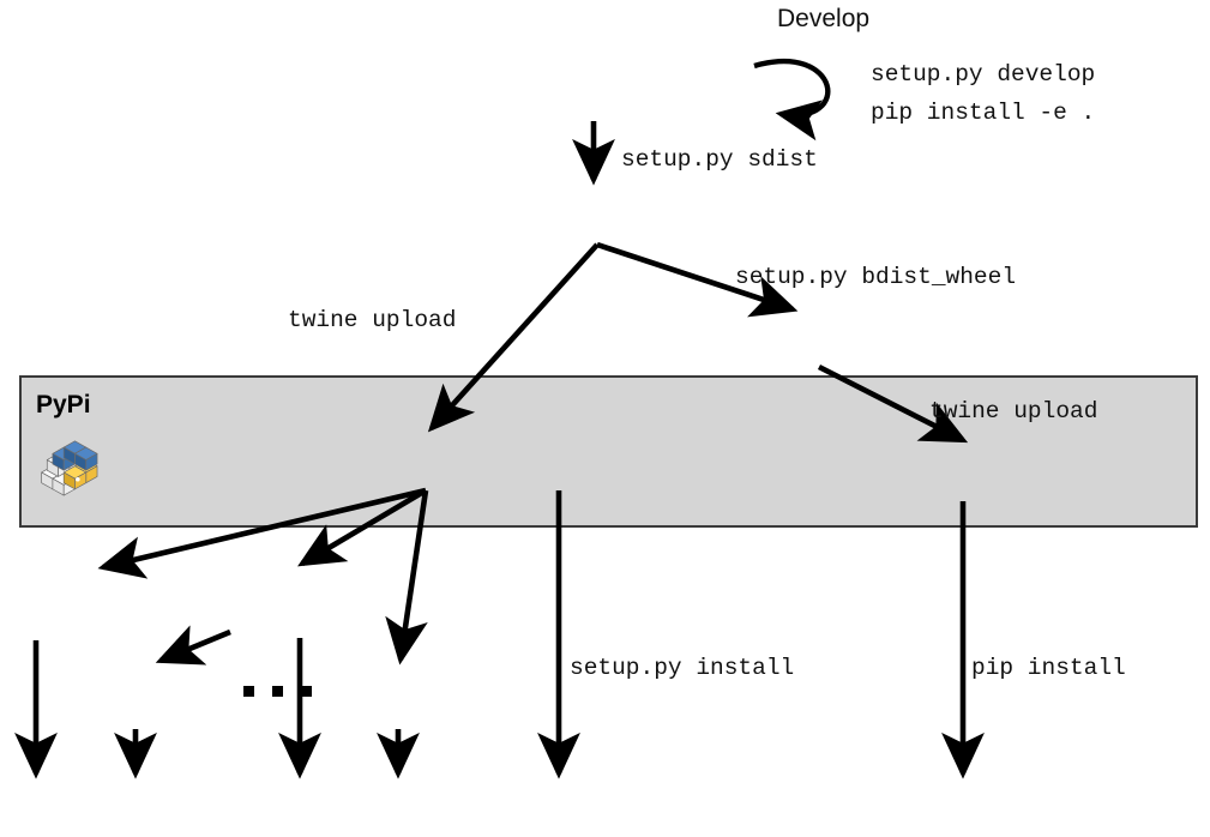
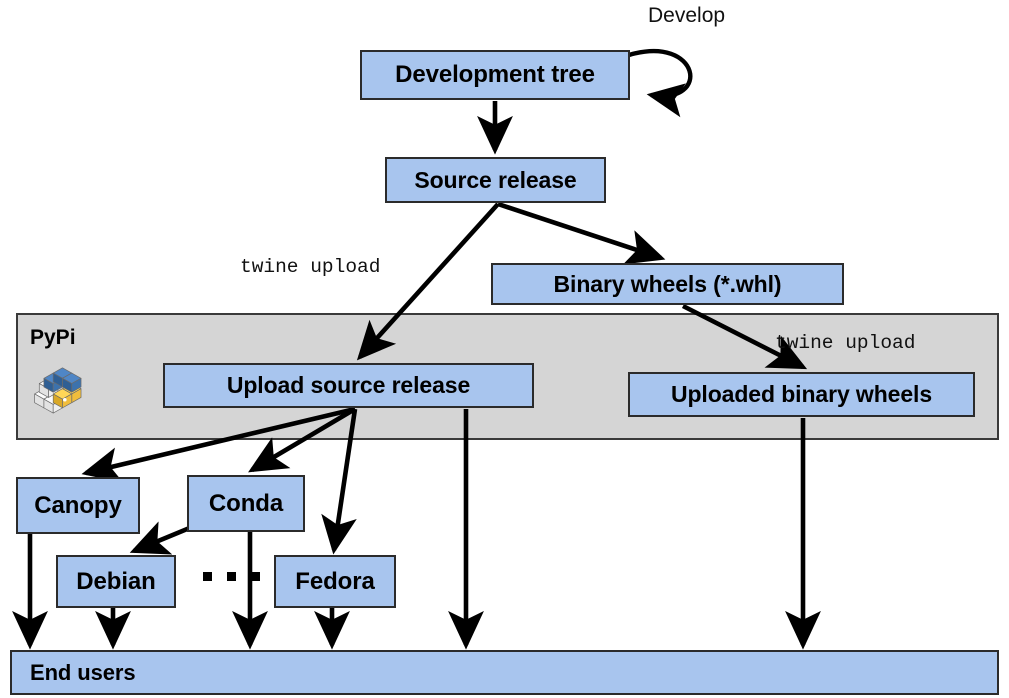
  PyPi
+ Development tree
+ Source release
+ Binary wheels (*.whl)
+ Upload source release
+ Uploaded binary wheels
+ Canopy
+ Conda
+ Debian
+ Fedora
+ End users
  Develop
- setup.py develop
- pip install -e .
- setup.py sdist
- setup.py bdist_wheel
  twine upload
  twine upload
- setup.py install
- pip install
